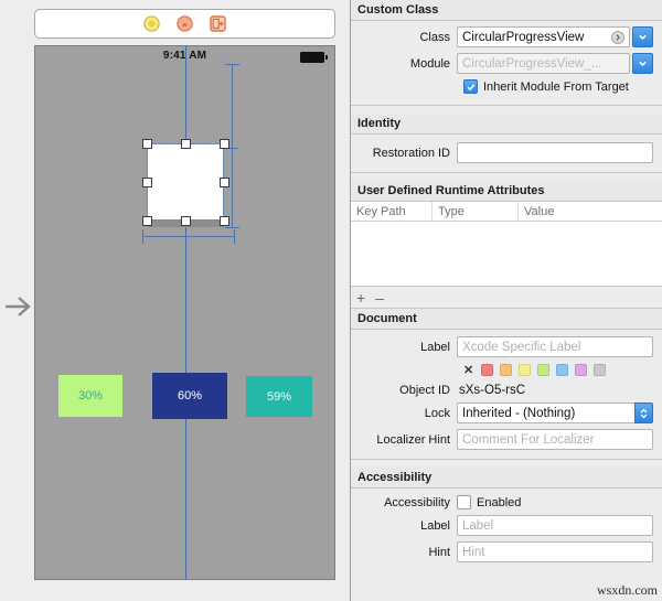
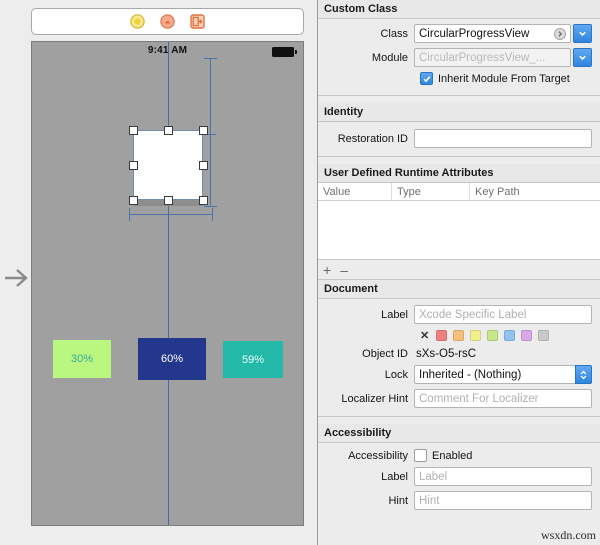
  9:41 AM
  30%
  60%
  59%
  Custom Class
  Class
  CircularProgressView
  Module
  CircularProgressView_...
  Inherit Module From Target
  Identity
  Restoration ID
  User Defined Runtime Attributes
- Key Path
+ Value
  Type
- Value
+ Key Path
  +
  –
  Document
  Label
  Xcode Specific Label
  ✕
  Object ID
  sXs-O5-rsC
  Lock
  Inherited - (Nothing)
  Localizer Hint
  Comment For Localizer
  Accessibility
  Accessibility
  Enabled
  Label
  Label
  Hint
  Hint
  wsxdn.com
